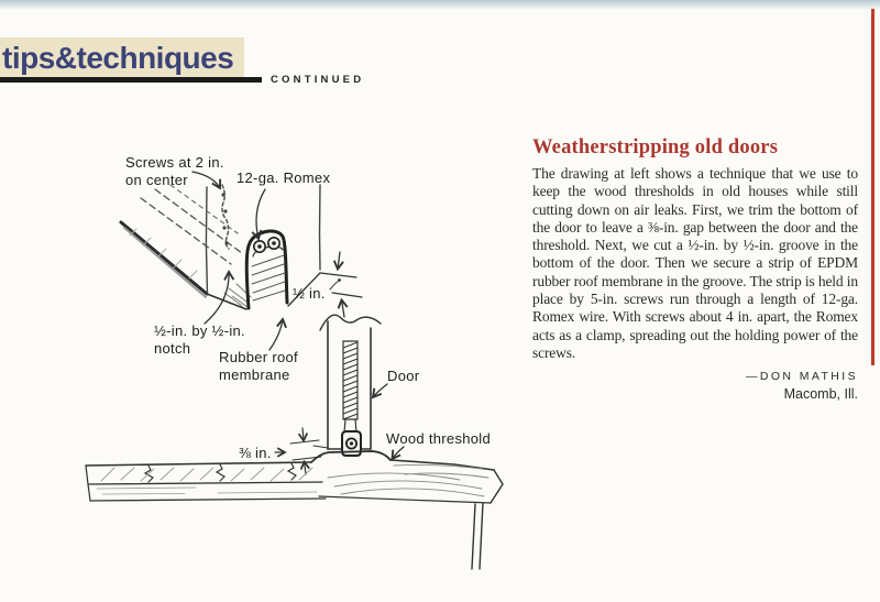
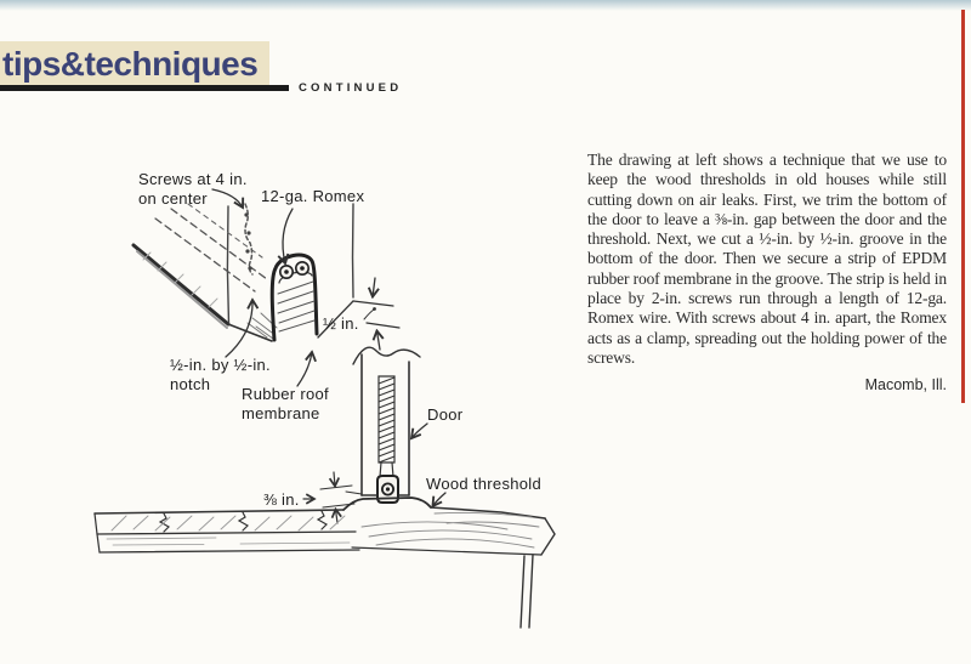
  tips&techniques
  CONTINUED
- Screws at 2 in.
+ Screws at 4 in.
  on center
  12-ga. Romex
  ½ in.
  ½-in. by ½-in.
  notch
  Rubber roof
  membrane
  Door
  ⅜ in.
  Wood threshold
- Weatherstripping old doors
- The drawing at left shows a technique that we use to keep the wood thresholds in old houses while still cutting down on air leaks. First, we trim the bottom of the door to leave a ⅜-in. gap between the door and the threshold. Next, we cut a ½-in. by ½-in. groove in the bottom of the door. Then we secure a strip of EPDM rubber roof membrane in the groove. The strip is held in place by 5-in. screws run through a length of 12-ga. Romex wire. With screws about 4 in. apart, the Romex acts as a clamp, spreading out the holding power of the screws.
+ The drawing at left shows a technique that we use to keep the wood thresholds in old houses while still cutting down on air leaks. First, we trim the bottom of the door to leave a ⅜-in. gap between the door and the threshold. Next, we cut a ½-in. by ½-in. groove in the bottom of the door. Then we secure a strip of EPDM rubber roof membrane in the groove. The strip is held in place by 2-in. screws run through a length of 12-ga. Romex wire. With screws about 4 in. apart, the Romex acts as a clamp, spreading out the holding power of the screws.
- —DON MATHIS
  Macomb, Ill.
